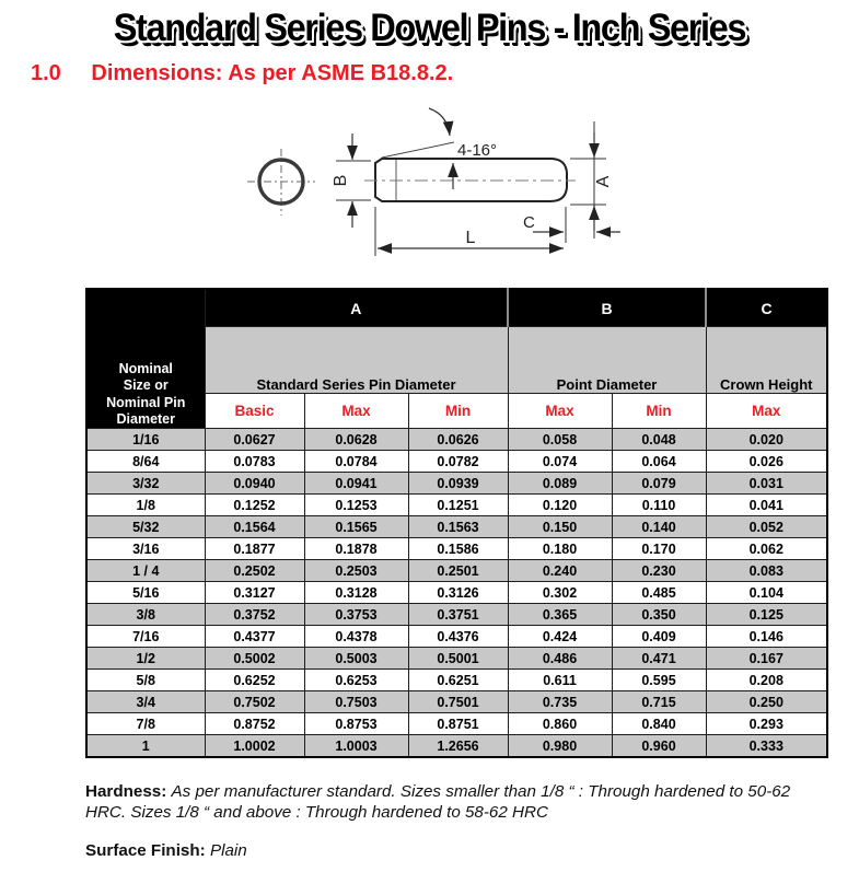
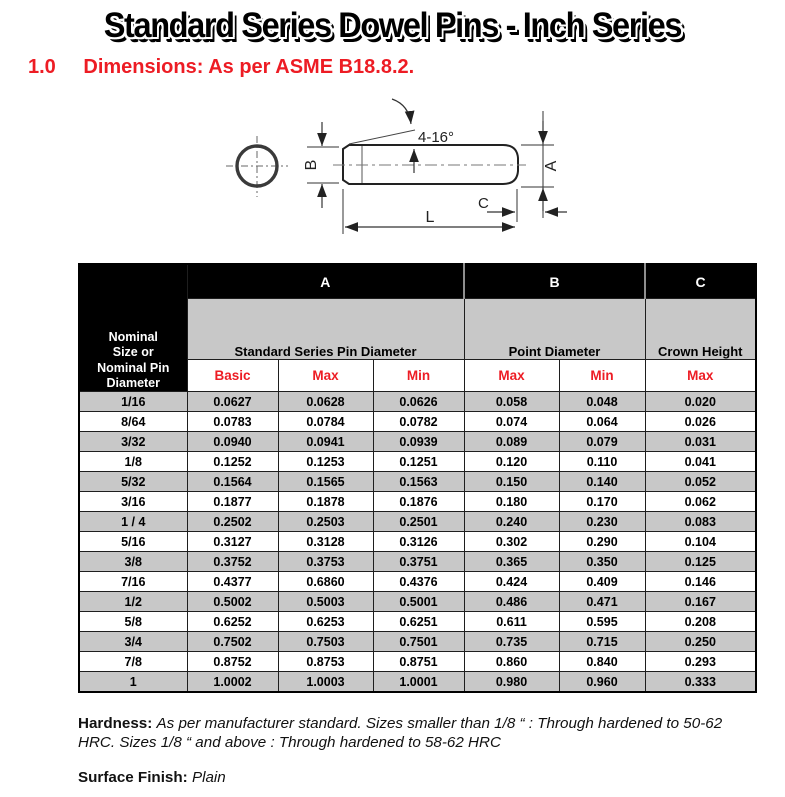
  Standard Series Dowel Pins - Inch Series
  1.0 Dimensions: As per ASME B18.8.2.
  4-16°
  C
  L
  Nominal Size or Nominal Pin Diameter	A	B	C
  Standard Series Pin Diameter	Point Diameter	Crown Height
  Basic	Max	Min	Max	Min	Max
  1/16	0.0627	0.0628	0.0626	0.058	0.048	0.020
  8/64	0.0783	0.0784	0.0782	0.074	0.064	0.026
  3/32	0.0940	0.0941	0.0939	0.089	0.079	0.031
  1/8	0.1252	0.1253	0.1251	0.120	0.110	0.041
  5/32	0.1564	0.1565	0.1563	0.150	0.140	0.052
- 3/16	0.1877	0.1878	0.1586	0.180	0.170	0.062
+ 3/16	0.1877	0.1878	0.1876	0.180	0.170	0.062
  1 / 4	0.2502	0.2503	0.2501	0.240	0.230	0.083
- 5/16	0.3127	0.3128	0.3126	0.302	0.485	0.104
+ 5/16	0.3127	0.3128	0.3126	0.302	0.290	0.104
  3/8	0.3752	0.3753	0.3751	0.365	0.350	0.125
- 7/16	0.4377	0.4378	0.4376	0.424	0.409	0.146
+ 7/16	0.4377	0.6860	0.4376	0.424	0.409	0.146
  1/2	0.5002	0.5003	0.5001	0.486	0.471	0.167
  5/8	0.6252	0.6253	0.6251	0.611	0.595	0.208
  3/4	0.7502	0.7503	0.7501	0.735	0.715	0.250
  7/8	0.8752	0.8753	0.8751	0.860	0.840	0.293
- 1	1.0002	1.0003	1.2656	0.980	0.960	0.333
+ 1	1.0002	1.0003	1.0001	0.980	0.960	0.333
  Hardness: As per manufacturer standard. Sizes smaller than 1/8 “ : Through hardened to 50-62 HRC. Sizes 1/8 “ and above : Through hardened to 58-62 HRC
  Surface Finish: Plain
